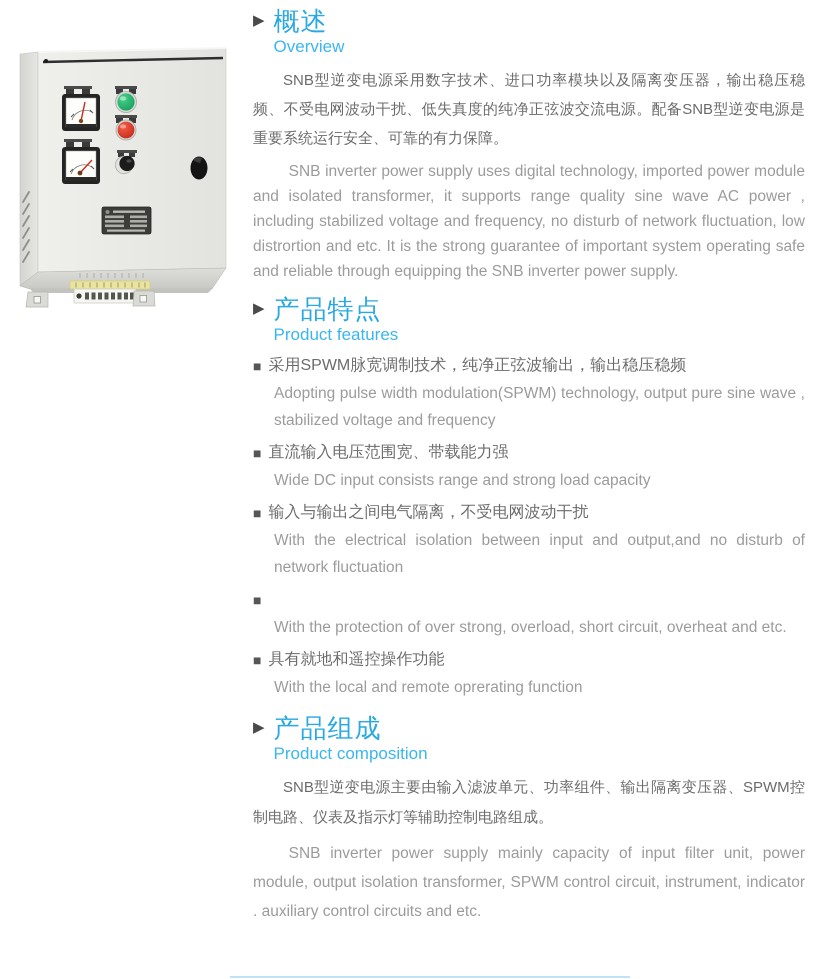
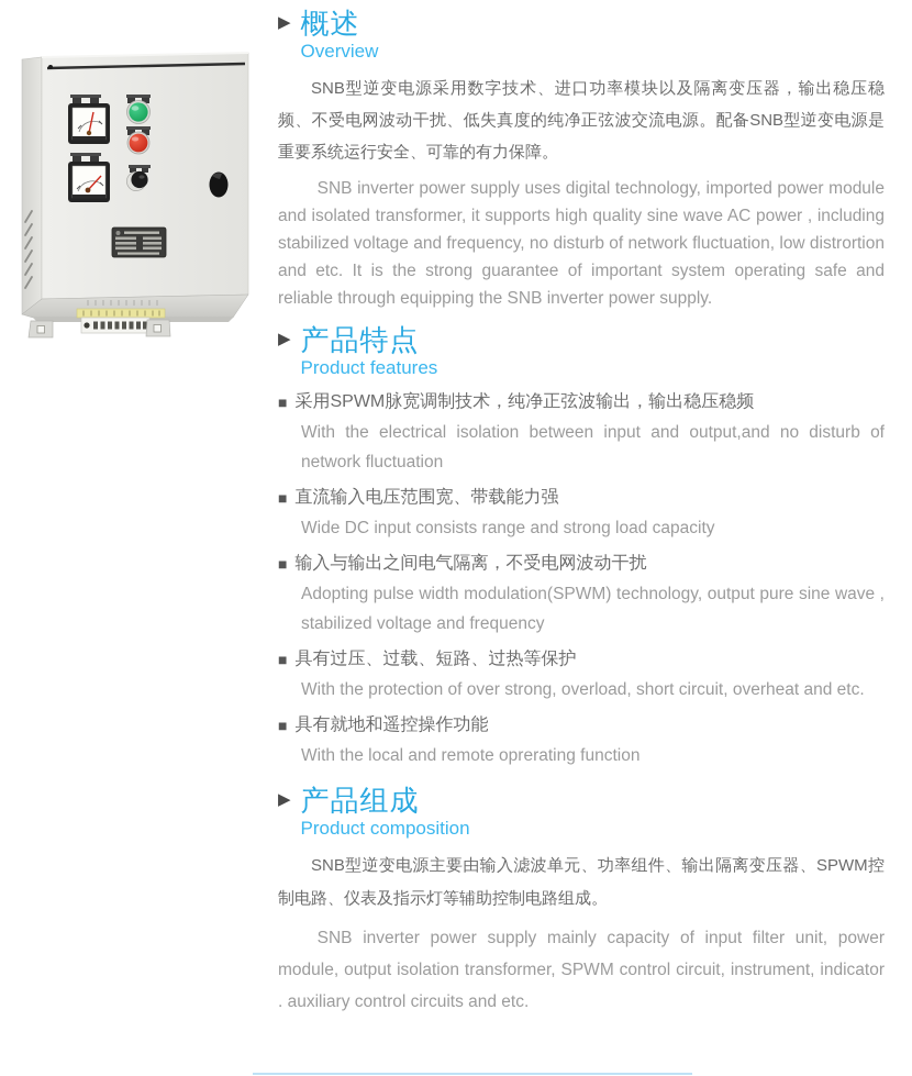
  ▶
  概述
  Overview
  SNB型逆变电源采用数字技术、进口功率模块以及隔离变压器，输出稳压稳频、不受电网波动干扰、低失真度的纯净正弦波交流电源。配备SNB型逆变电源是重要系统运行安全、可靠的有力保障。
- SNB inverter power supply uses digital technology, imported power module and isolated transformer, it supports range quality sine wave AC power , including stabilized voltage and frequency, no disturb of network fluctuation, low distrortion and etc. It is the strong guarantee of important system operating safe and reliable through equipping the SNB inverter power supply.
+ SNB inverter power supply uses digital technology, imported power module and isolated transformer, it supports high quality sine wave AC power , including stabilized voltage and frequency, no disturb of network fluctuation, low distrortion and etc. It is the strong guarantee of important system operating safe and reliable through equipping the SNB inverter power supply.
  ▶
  产品特点
  Product features
  ■
  采用SPWM脉宽调制技术，纯净正弦波输出，输出稳压稳频
- Adopting pulse width modulation(SPWM) technology, output pure sine wave , stabilized voltage and frequency
+ With the electrical isolation between input and output,and no disturb of network fluctuation
  ■
  直流输入电压范围宽、带载能力强
  Wide DC input consists range and strong load capacity
  ■
  输入与输出之间电气隔离，不受电网波动干扰
- With the electrical isolation between input and output,and no disturb of network fluctuation
+ Adopting pulse width modulation(SPWM) technology, output pure sine wave , stabilized voltage and frequency
  ■
+ 具有过压、过载、短路、过热等保护
  With the protection of over strong, overload, short circuit, overheat and etc.
  ■
  具有就地和遥控操作功能
  With the local and remote oprerating function
  ▶
  产品组成
  Product composition
  SNB型逆变电源主要由输入滤波单元、功率组件、输出隔离变压器、SPWM控制电路、仪表及指示灯等辅助控制电路组成。
  SNB inverter power supply mainly capacity of input filter unit, power module, output isolation transformer, SPWM control circuit, instrument, indicator . auxiliary control circuits and etc.
